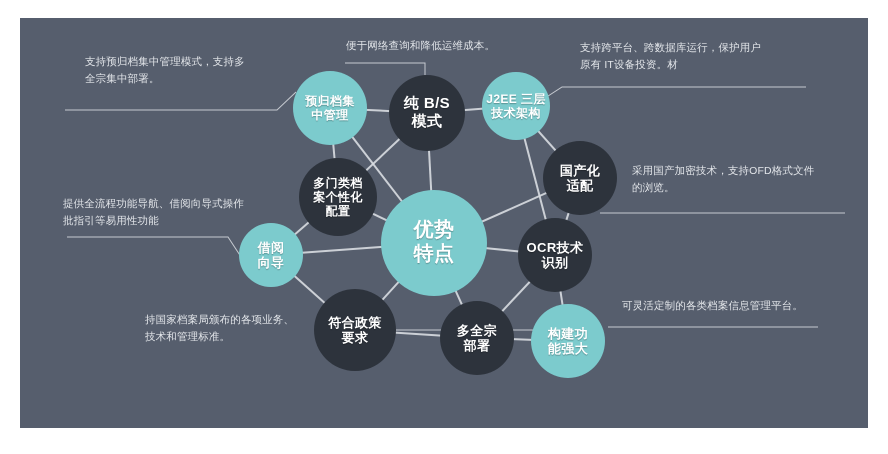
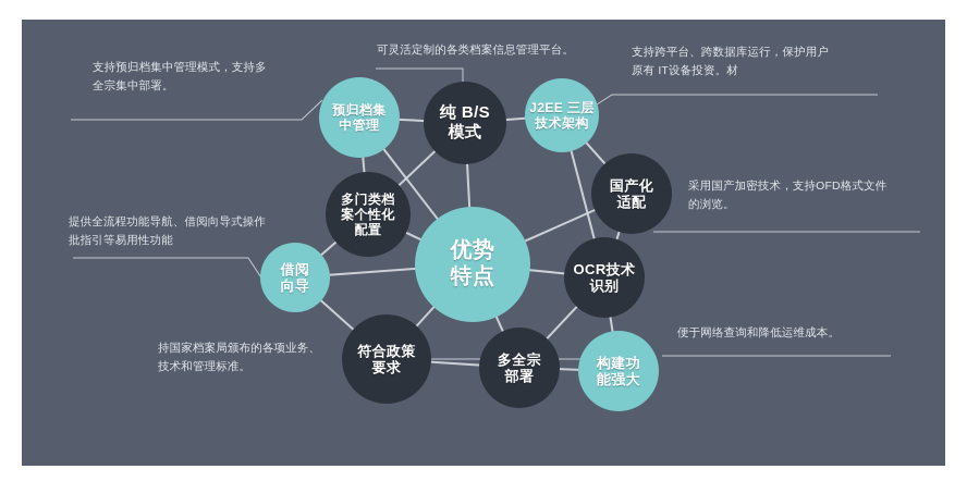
  预归档集
  中管理
  纯 B/S
  模式
  J2EE 三层
  技术架构
  国产化
  适配
  多门类档
  案个性化
  配置
  借阅
  向导
  OCR技术
  识别
  符合政策
  要求
  多全宗
  部署
  构建功
  能强大
  优势
  特点
  支持预归档集中管理模式，支持多
  全宗集中部署。
- 便于网络查询和降低运维成本。
+ 可灵活定制的各类档案信息管理平台。
  支持跨平台、跨数据库运行，保护用户
  原有 IT设备投资。材
  采用国产加密技术，支持OFD格式文件
  的浏览。
  提供全流程功能导航、借阅向导式操作
  批指引等易用性功能
  持国家档案局颁布的各项业务、
  技术和管理标准。
- 可灵活定制的各类档案信息管理平台。
+ 便于网络查询和降低运维成本。
